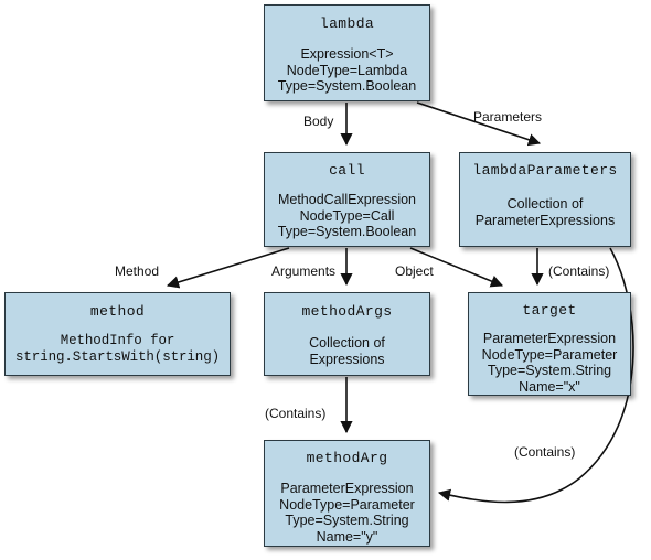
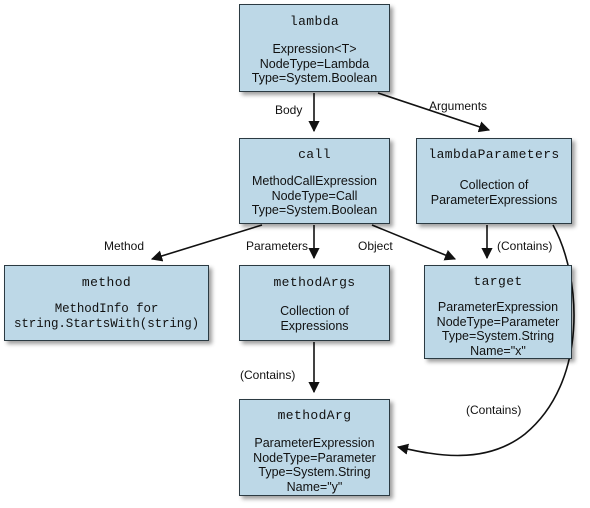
  lambda
  Expression<T>
  NodeType=Lambda
  Type=System.Boolean
  call
  MethodCallExpression
  NodeType=Call
  Type=System.Boolean
  lambdaParameters
  Collection of
  ParameterExpressions
  method
  MethodInfo for
  string.StartsWith(string)
  methodArgs
  Collection of
  Expressions
  target
  ParameterExpression
  NodeType=Parameter
  Type=System.String
  Name="x"
  methodArg
  ParameterExpression
  NodeType=Parameter
  Type=System.String
  Name="y"
  Body
- Parameters
+ Arguments
  Method
- Arguments
+ Parameters
  Object
  (Contains)
  (Contains)
  (Contains)
